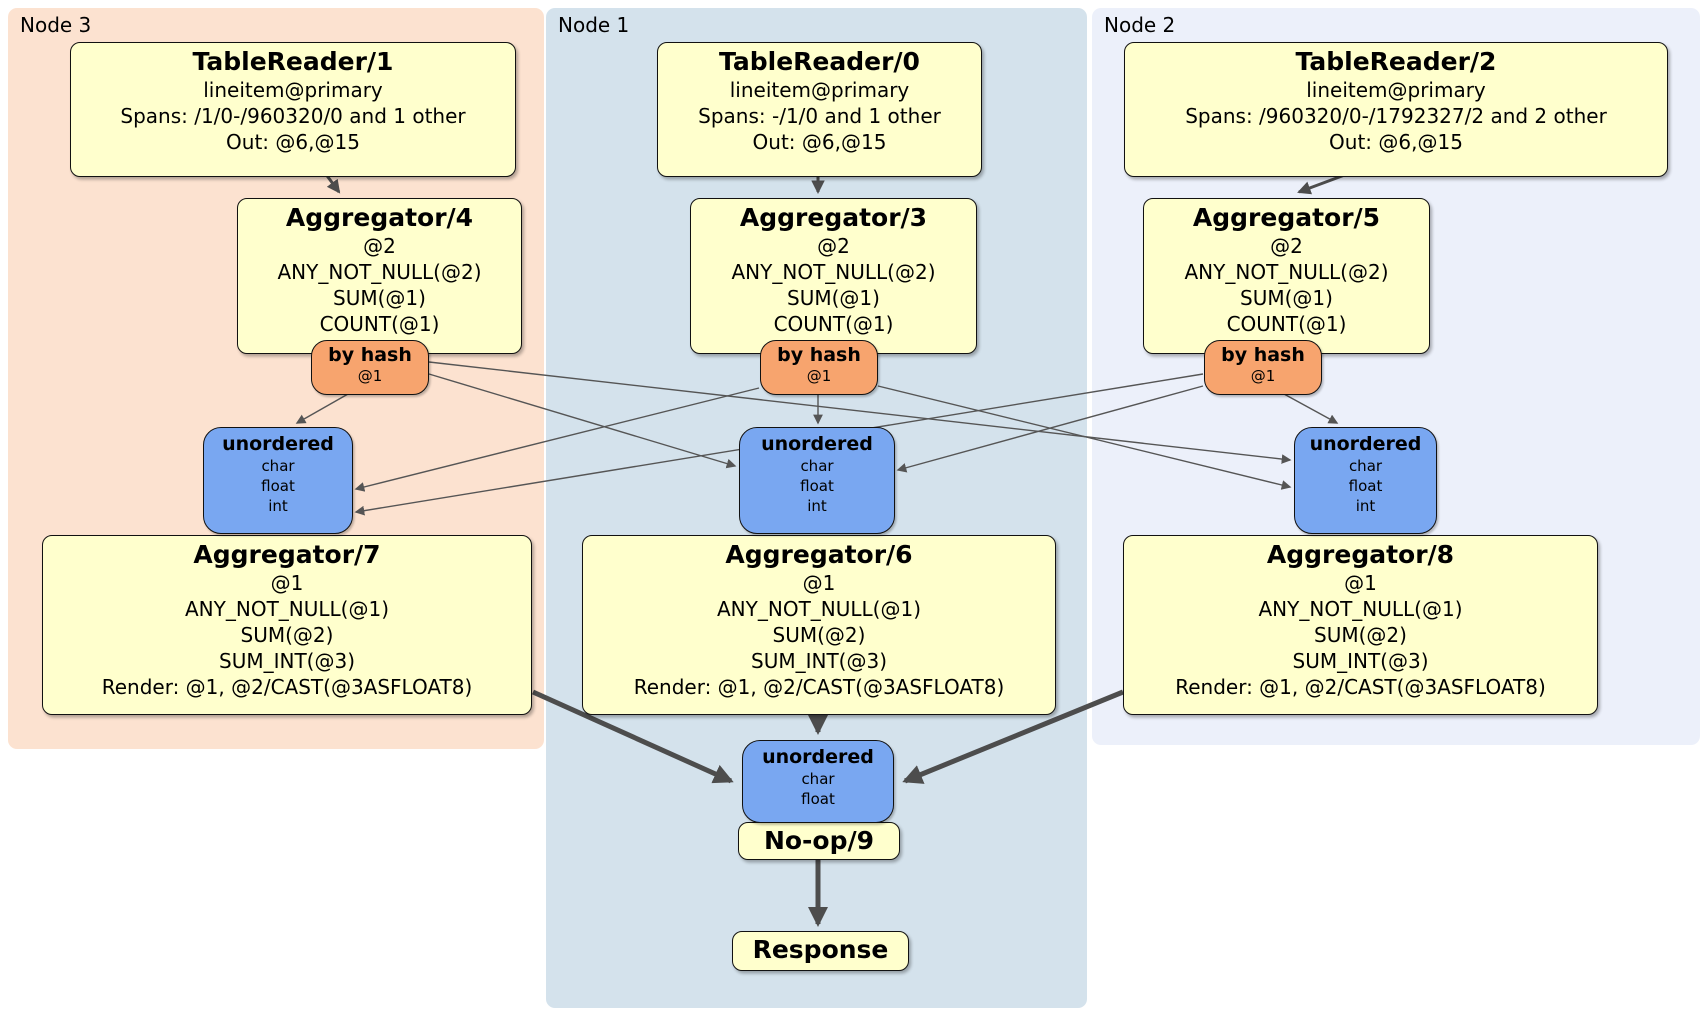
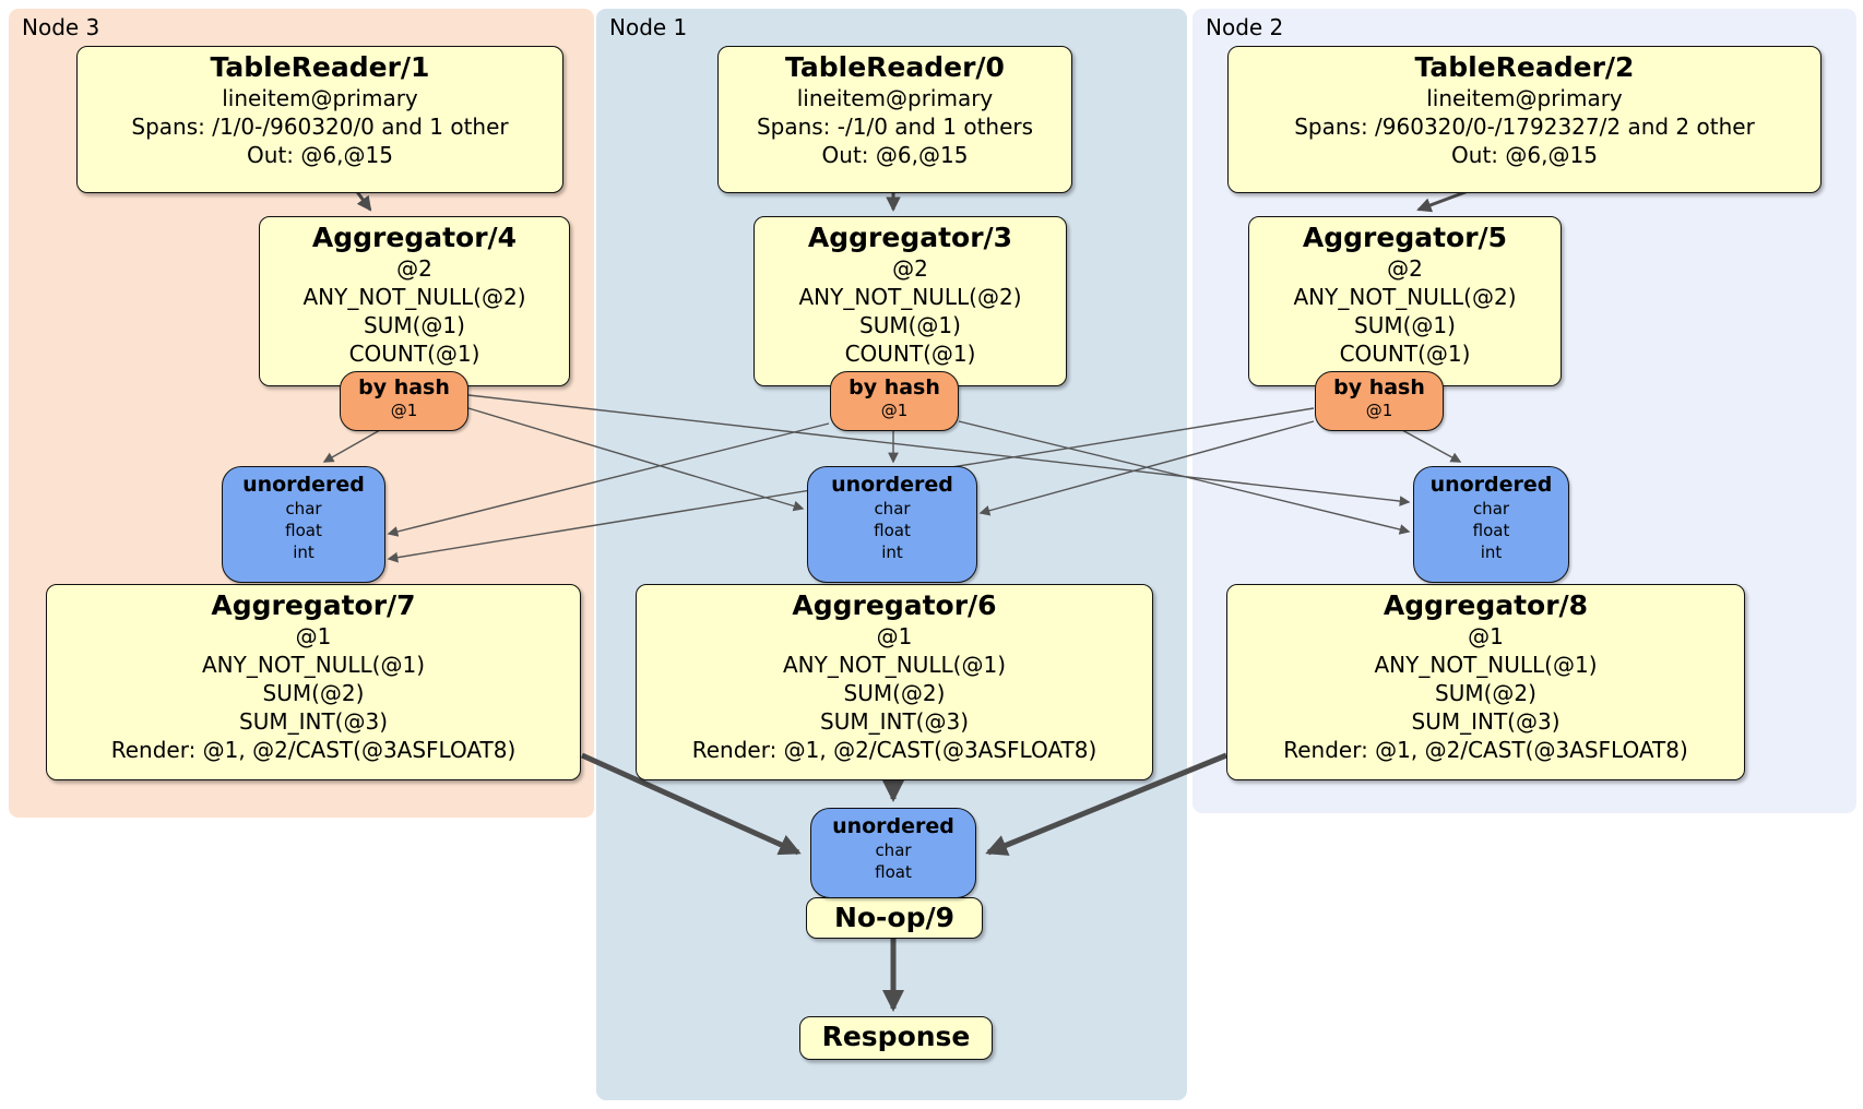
  Node 3
  Node 1
  Node 2
  TableReader/1
  lineitem@primary
  Spans: /1/0-/960320/0 and 1 other
  Out: @6,@15
  TableReader/0
  lineitem@primary
- Spans: -/1/0 and 1 other
+ Spans: -/1/0 and 1 others
  Out: @6,@15
  TableReader/2
  lineitem@primary
  Spans: /960320/0-/1792327/2 and 2 other
  Out: @6,@15
  Aggregator/4
  @2
  ANY_NOT_NULL(@2)
  SUM(@1)
  COUNT(@1)
  Aggregator/3
  @2
  ANY_NOT_NULL(@2)
  SUM(@1)
  COUNT(@1)
  Aggregator/5
  @2
  ANY_NOT_NULL(@2)
  SUM(@1)
  COUNT(@1)
  by hash
  @1
  by hash
  @1
  by hash
  @1
  unordered
  char
  float
  int
  unordered
  char
  float
  int
  unordered
  char
  float
  int
  Aggregator/7
  @1
  ANY_NOT_NULL(@1)
  SUM(@2)
  SUM_INT(@3)
  Render: @1, @2/CAST(@3ASFLOAT8)
  Aggregator/6
  @1
  ANY_NOT_NULL(@1)
  SUM(@2)
  SUM_INT(@3)
  Render: @1, @2/CAST(@3ASFLOAT8)
  Aggregator/8
  @1
  ANY_NOT_NULL(@1)
  SUM(@2)
  SUM_INT(@3)
  Render: @1, @2/CAST(@3ASFLOAT8)
  unordered
  char
  float
  No-op/9
  Response
